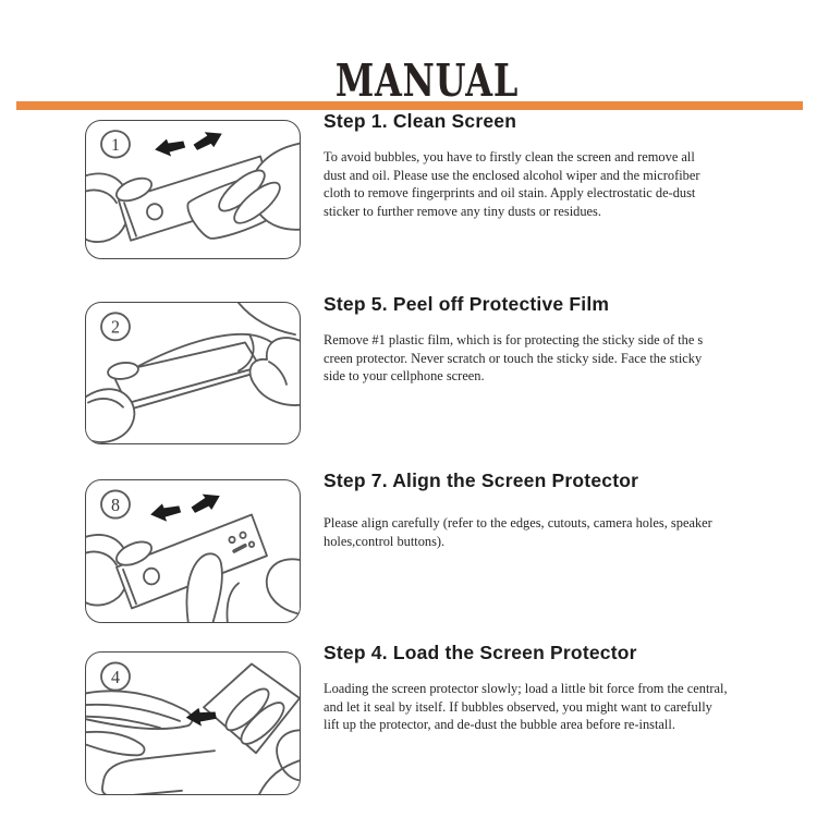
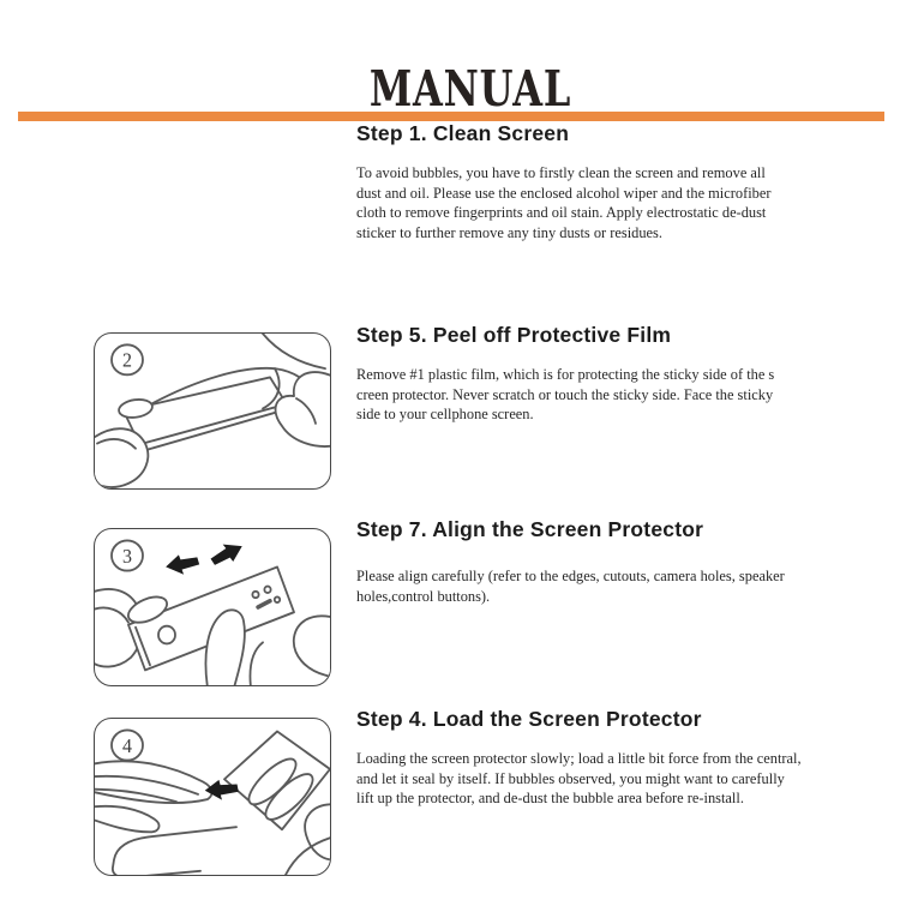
  MANUAL
- 1
  2
- 8
+ 3
  4
  Step 1. Clean Screen
  To avoid bubbles, you have to firstly clean the screen and remove all
  dust and oil. Please use the enclosed alcohol wiper and the microfiber
  cloth to remove fingerprints and oil stain. Apply electrostatic de-dust
  sticker to further remove any tiny dusts or residues.
  Step 5. Peel off Protective Film
  Remove #1 plastic film, which is for protecting the sticky side of the s
  creen protector. Never scratch or touch the sticky side. Face the sticky
  side to your cellphone screen.
  Step 7. Align the Screen Protector
  Please align carefully (refer to the edges, cutouts, camera holes, speaker
  holes,control buttons).
  Step 4. Load the Screen Protector
  Loading the screen protector slowly; load a little bit force from the central,
  and let it seal by itself. If bubbles observed, you might want to carefully
  lift up the protector, and de-dust the bubble area before re-install.
